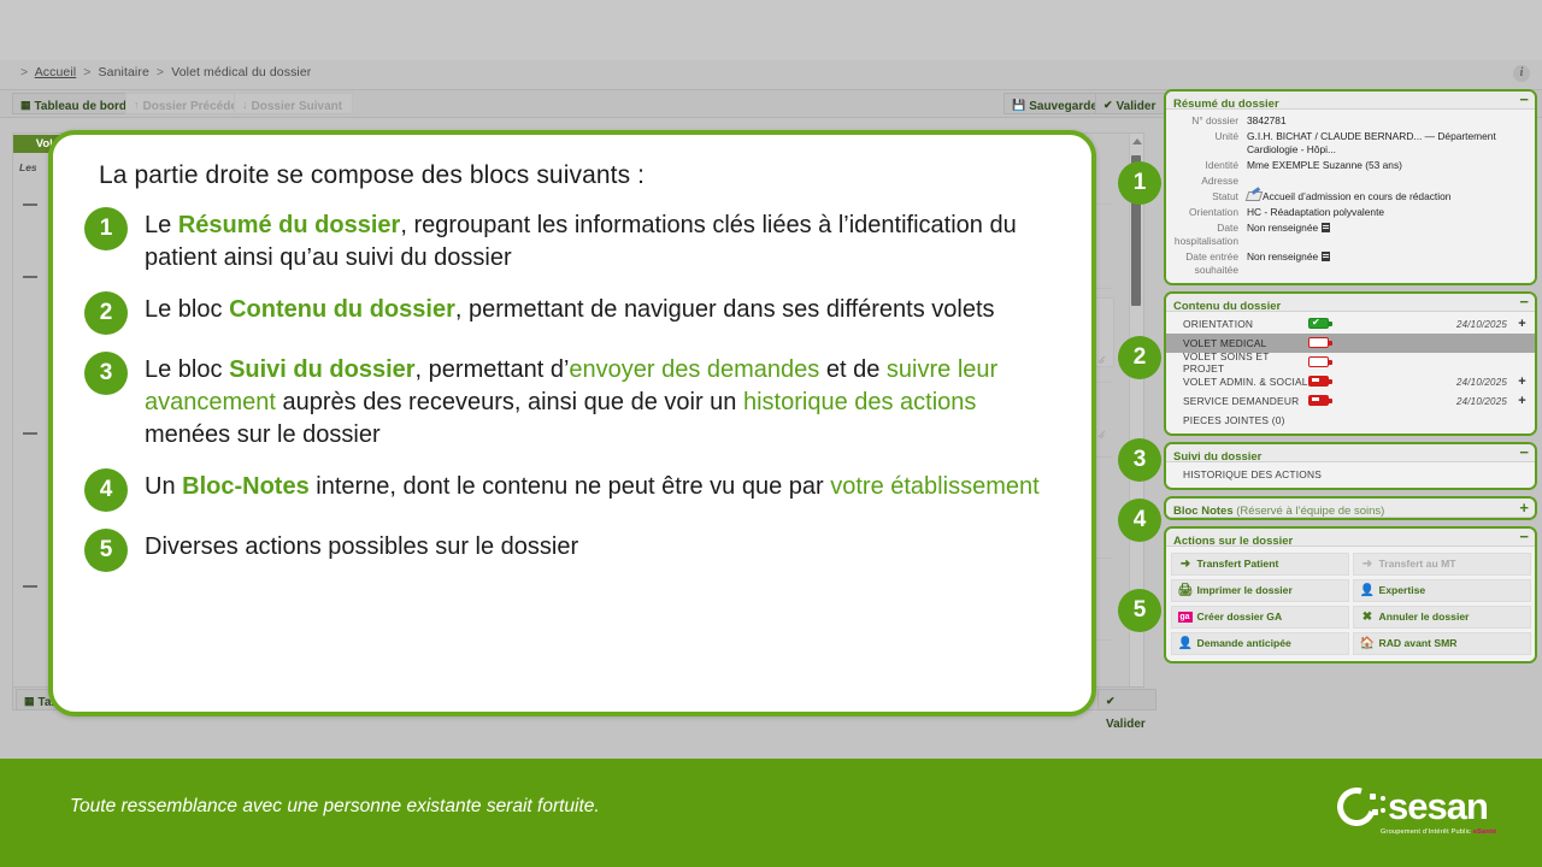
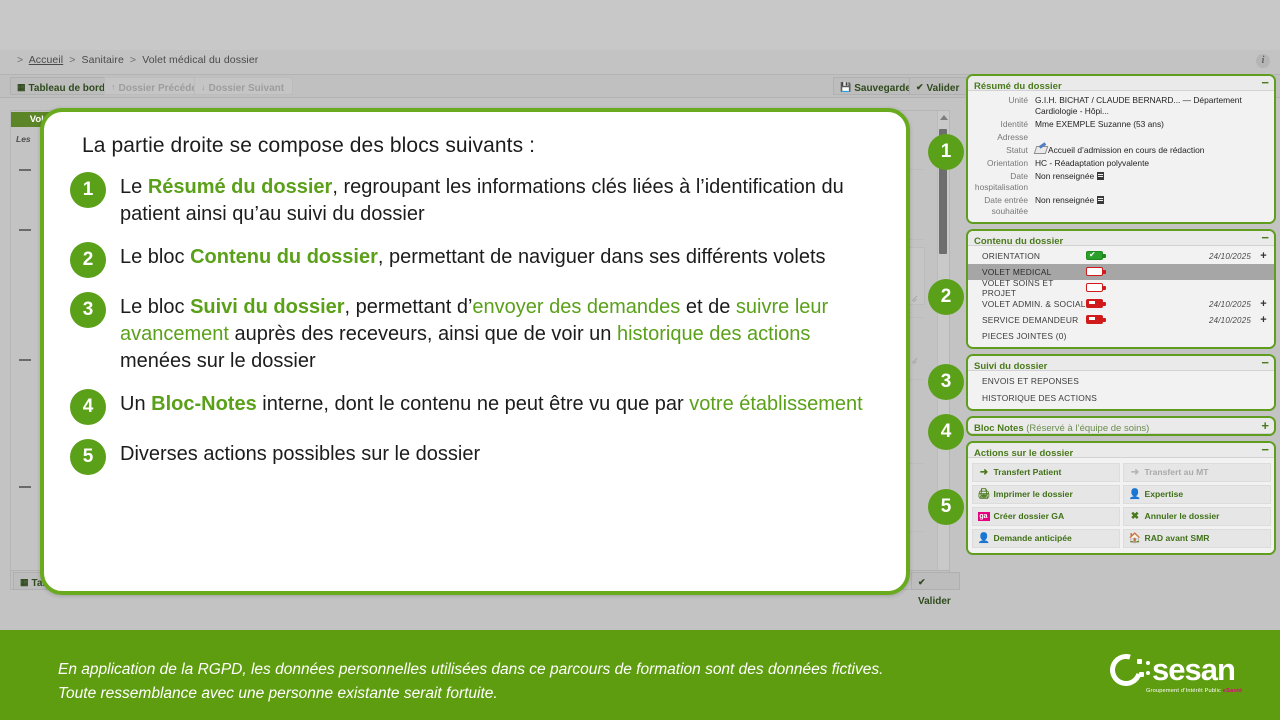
  > Accueil > Sanitaire > Volet médical du dossier
  i
  ▦ Tableau de bord
  ↑ Dossier Précéd
  ↓ Dossier Suivant
  💾 Sauvegard
  ✔ Valider
  Les
  ▦ Ta
  ✔Valider
  Résumé du dossier
  −
- N° dossier
- 3842781
  Unité
  G.I.H. BICHAT / CLAUDE BERNARD... — Département Cardiologie - Hôpi...
  Identité
  Mme EXEMPLE Suzanne (53 ans)
  Adresse
  Statut
  Accueil d’admission en cours de rédaction
  Orientation
  HC - Réadaptation polyvalente
  Date hospitalisation
  Non renseignée
  Date entrée souhaitée
  Non renseignée
  Contenu du dossier
  −
  ORIENTATION
  24/10/2025
  +
  VOLET MEDICAL
  VOLET SOINS ET PROJET
  VOLET ADMIN. & SOCIAL
  24/10/2025
  +
  SERVICE DEMANDEUR
  24/10/2025
  +
  PIECES JOINTES (0)
  Suivi du dossier
  −
+ ENVOIS ET REPONSES
  HISTORIQUE DES ACTIONS
  Bloc Notes (Réservé à l’équipe de soins)
  +
  Actions sur le dossier
  −
  ➜
  Transfert Patient
  ➜
  Transfert au MT
  🖨
  Imprimer le dossier
  👤
  Expertise
  Créer dossier GA
  ✖
  Annuler le dossier
  👤
  Demande anticipée
  🏠
  RAD avant SMR
  1
  2
  3
  4
  5
  La partie droite se compose des blocs suivants :
  1
  Le Résumé du dossier, regroupant les informations clés liées à l’identification du patient ainsi qu’au suivi du dossier
  2
  Le bloc Contenu du dossier, permettant de naviguer dans ses différents volets
  3
  Le bloc Suivi du dossier, permettant d’envoyer des demandes et de suivre leur avancement auprès des receveurs, ainsi que de voir un historique des actions menées sur le dossier
  4
  Un Bloc-Notes interne, dont le contenu ne peut être vu que par votre établissement
  5
  Diverses actions possibles sur le dossier
+ En application de la RGPD, les données personnelles utilisées dans ce parcours de formation sont des données fictives.
  Toute ressemblance avec une personne existante serait fortuite.
  sesan
